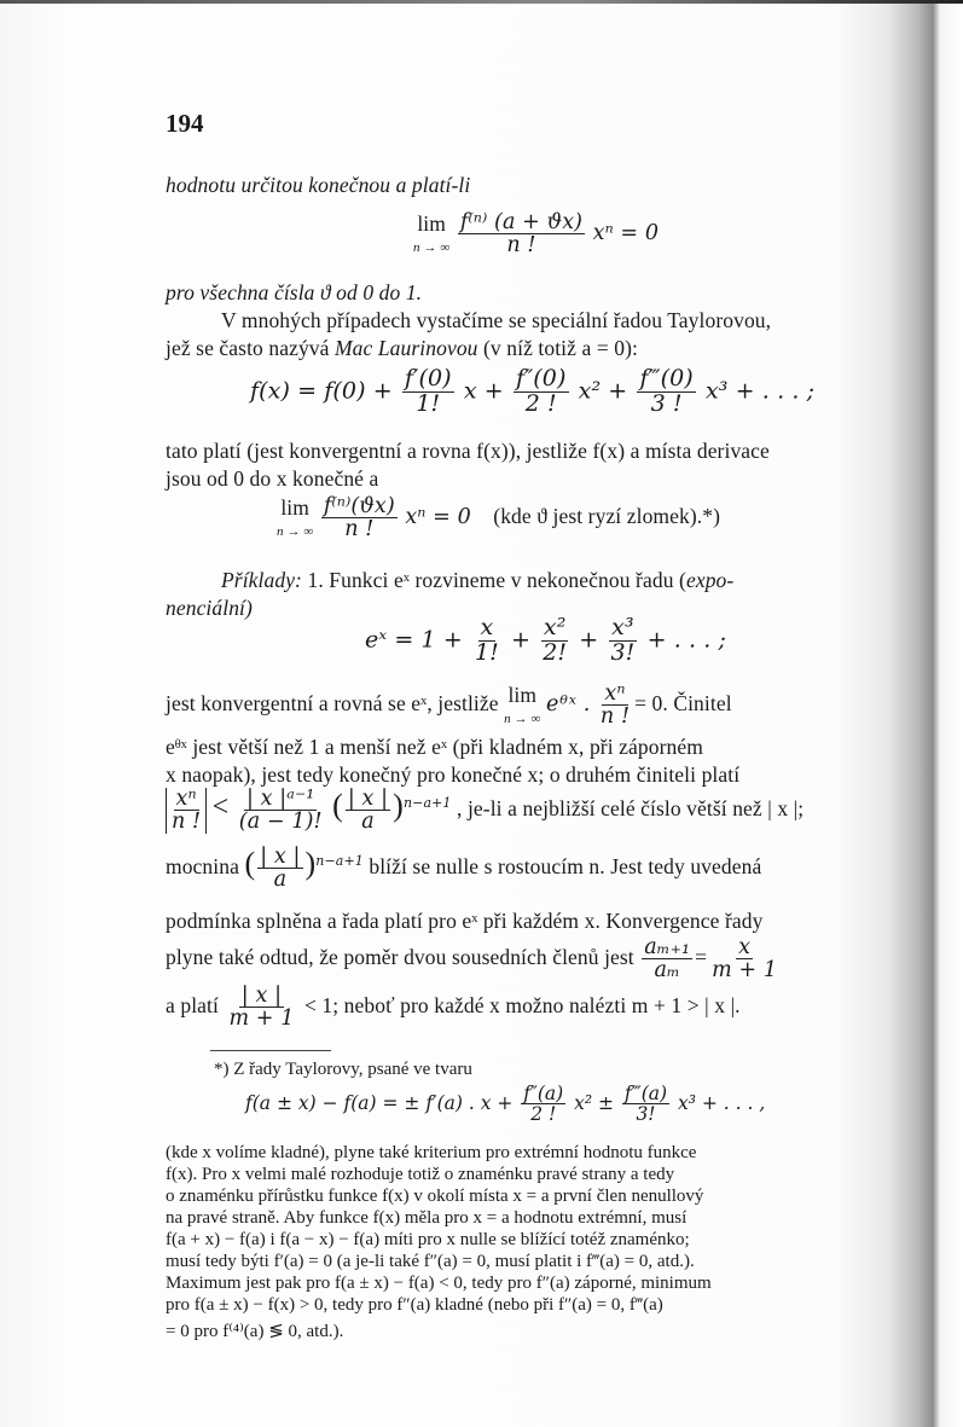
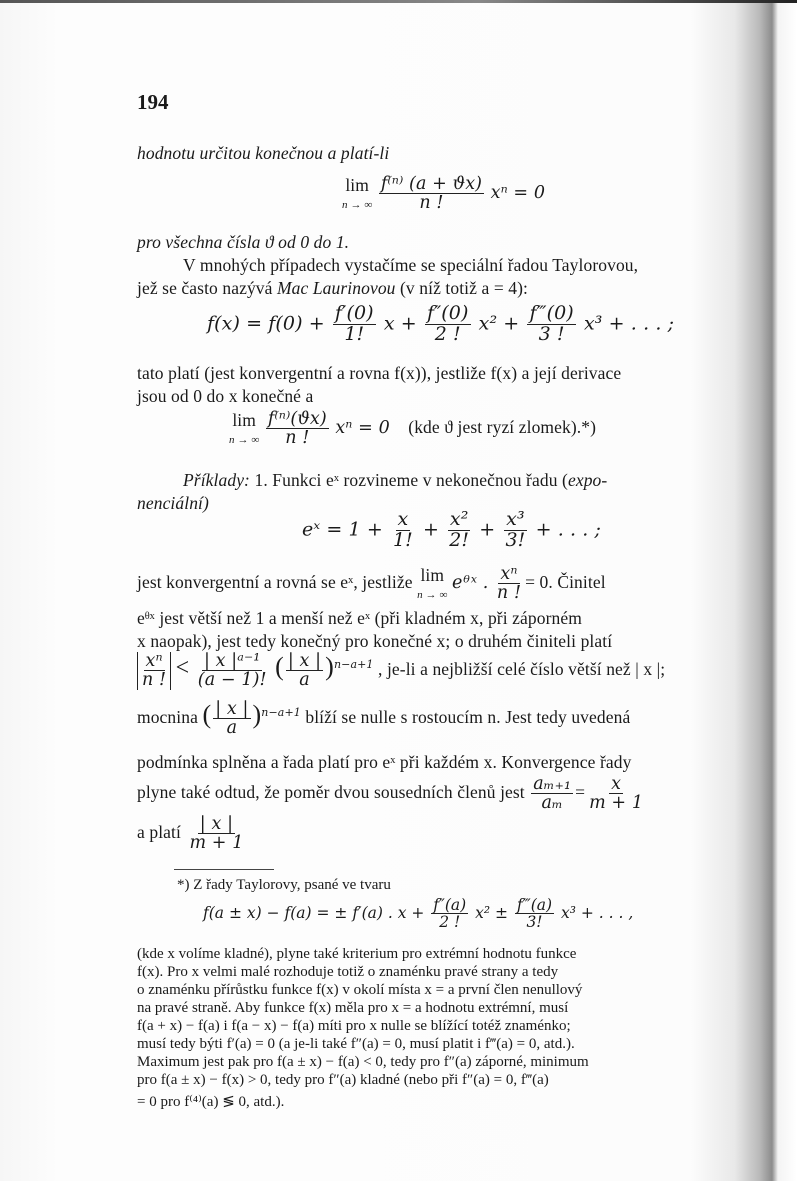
  194
  hodnotu určitou konečnou a platí-li
  lim
  n → ∞
  f⁽ⁿ⁾ (a + ϑx)
  n !
  xⁿ = 0
  pro všechna čísla ϑ od 0 do 1.
  V mnohých případech vystačíme se speciální řadou Taylorovou,
- jež se často nazývá Mac Laurinovou (v níž totiž a = 0):
+ jež se často nazývá Mac Laurinovou (v níž totiž a = 4):
  f(x) = f(0) +
  f′(0)
  1!
  x +
  f″(0)
  2 !
  x² +
  f‴(0)
  3 !
  x³ + . . . ;
- tato platí (jest konvergentní a rovna f(x)), jestliže f(x) a místa derivace
+ tato platí (jest konvergentní a rovna f(x)), jestliže f(x) a její derivace
  jsou od 0 do x konečné a
  lim
  n → ∞
  f⁽ⁿ⁾(ϑx)
  n !
  xⁿ = 0 (kde ϑ jest ryzí zlomek).*)
  Příklady: 1. Funkci eˣ rozvineme v nekonečnou řadu (expo-
  nenciální)
  eˣ = 1 +
  x
  1!
  +
  x²
  2!
  +
  x³
  3!
  + . . . ;
  jest konvergentní a rovná se eˣ, jestliže
  lim
  n → ∞
  eᶿˣ .
  xⁿ
  n !
  = 0. Činitel
  eᶿˣ jest větší než 1 a menší než eˣ (při kladném x, při záporném
  x naopak), jest tedy konečný pro konečné x; o druhém činiteli platí
  xⁿ
  n !
  <
  | x |ᵃ⁻¹
  (a − 1)!
  (
  | x |
  a
  )n−a+1 , je-li a nejbližší celé číslo větší než | x |;
  mocnina (
  | x |
  a
  )n−a+1 blíží se nulle s rostoucím n. Jest tedy uvedená
  podmínka splněna a řada platí pro eˣ při každém x. Konvergence řady
  plyne také odtud, že poměr dvou sousedních členů jest
  aₘ₊₁
  aₘ
  =
  x
  m + 1
  a platí
  | x |
  m + 1
- < 1; neboť pro každé x možno nalézti m + 1 > | x |.
  *) Z řady Taylorovy, psané ve tvaru
  f(a ± x) − f(a) = ± f′(a) . x +
  f″(a)
  2 !
  x² ±
  f‴(a)
  3!
  x³ + . . . ,
  (kde x volíme kladné), plyne také kriterium pro extrémní hodnotu funkce
  f(x). Pro x velmi malé rozhoduje totiž o znaménku pravé strany a tedy
  o znaménku přírůstku funkce f(x) v okolí místa x = a první člen nenullový
  na pravé straně. Aby funkce f(x) měla pro x = a hodnotu extrémní, musí
  f(a + x) − f(a) i f(a − x) − f(a) míti pro x nulle se blížící totéž znaménko;
  musí tedy býti f′(a) = 0 (a je-li také f″(a) = 0, musí platit i f‴(a) = 0, atd.).
  Maximum jest pak pro f(a ± x) − f(a) < 0, tedy pro f″(a) záporné, minimum
  pro f(a ± x) − f(x) > 0, tedy pro f″(a) kladné (nebo při f″(a) = 0, f‴(a)
  = 0 pro f⁽⁴⁾(a) ≶ 0, atd.).
